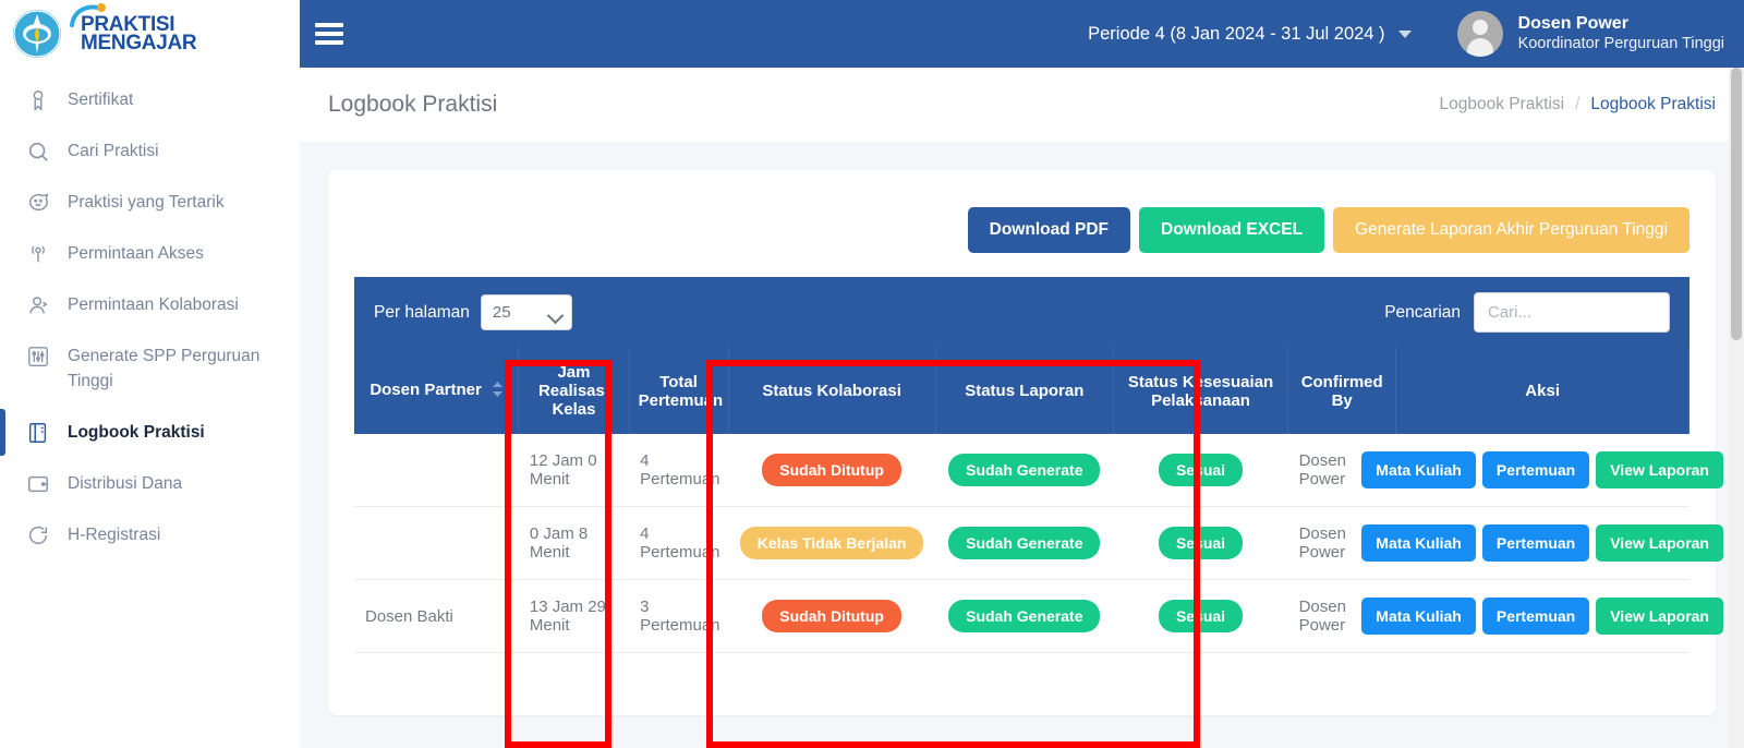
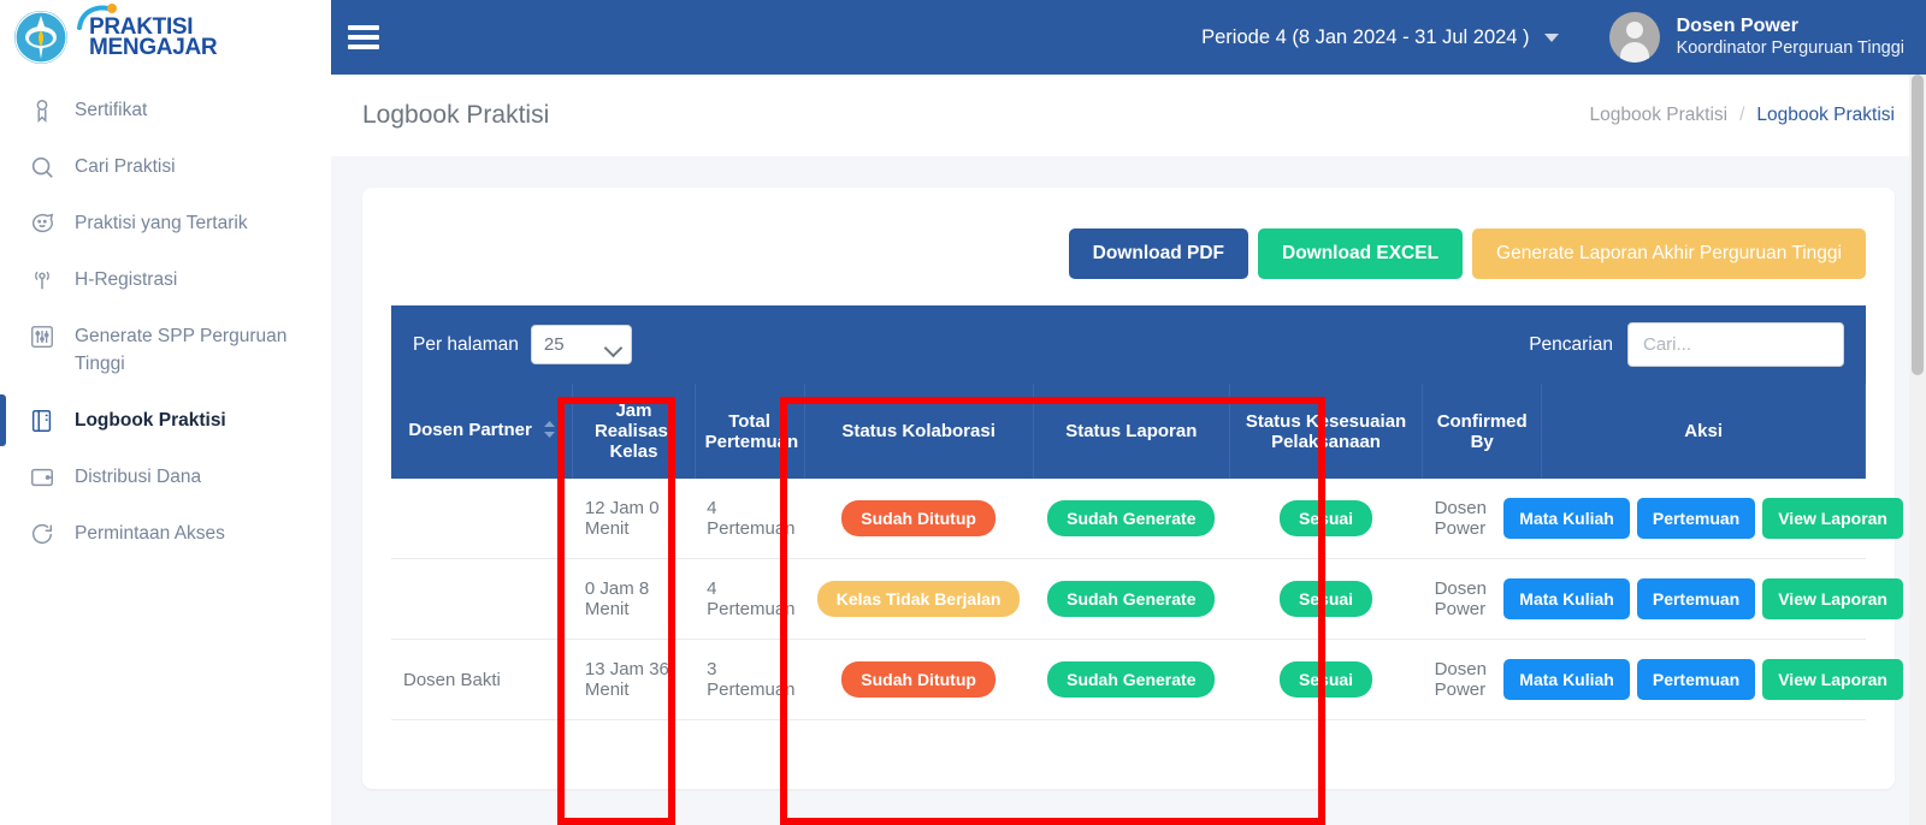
  PRAKTISI
  MENGAJAR
  Sertifikat
  Cari Praktisi
  Praktisi yang Tertarik
- Permintaan Akses
+ H-Registrasi
- Permintaan Kolaborasi
  Generate SPP Perguruan Tinggi
  Logbook Praktisi
  Distribusi Dana
- H-Registrasi
+ Permintaan Akses
  Periode 4 (8 Jan 2024 - 31 Jul 2024 )
  Dosen Power
  Koordinator Perguruan Tinggi
  Logbook Praktisi
  Logbook Praktisi
  /
  Logbook Praktisi
  Download PDF
  Download EXCEL
  Generate Laporan Akhir Perguruan Tinggi
  Per halaman
  25
  Pencarian
  Cari...
  Dosen Partner	Jam Realisasi Kelas	Total Pertemuan	Status Kolaborasi	Status Laporan	Status Kesesuaian Pelaksanaan	Confirmed By	Aksi
  	12 Jam 0 Menit	4 Pertemuan	Sudah Ditutup	Sudah Generate	Sesuai	Dosen Power	Mata Kuliah Pertemuan View Laporan
  	0 Jam 8 Menit	4 Pertemuan	Kelas Tidak Berjalan	Sudah Generate	Sesuai	Dosen Power	Mata Kuliah Pertemuan View Laporan
- Dosen Bakti	13 Jam 29 Menit	3 Pertemuan	Sudah Ditutup	Sudah Generate	Sesuai	Dosen Power	Mata Kuliah Pertemuan View Laporan
+ Dosen Bakti	13 Jam 36 Menit	3 Pertemuan	Sudah Ditutup	Sudah Generate	Sesuai	Dosen Power	Mata Kuliah Pertemuan View Laporan
